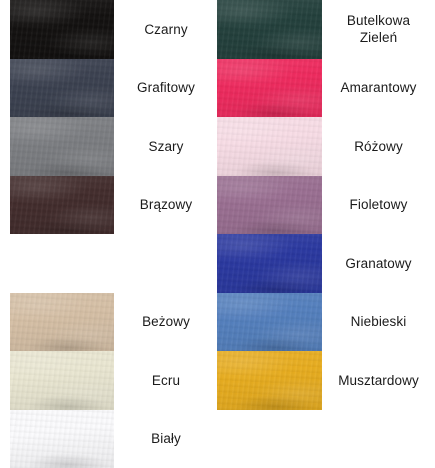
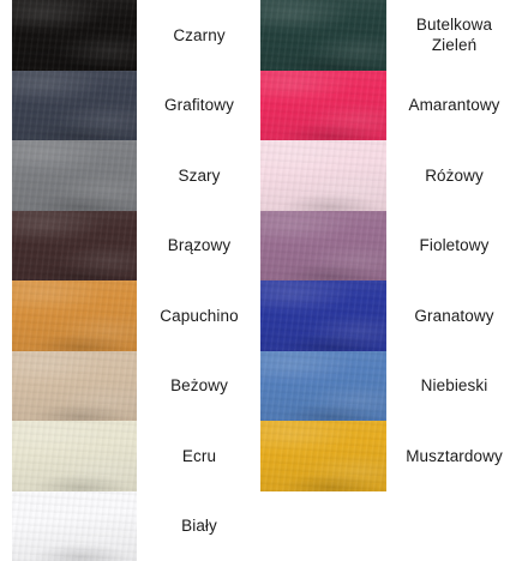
  Czarny
  Grafitowy
  Szary
  Brązowy
+ Capuchino
  Beżowy
  Ecru
  Biały
  Butelkowa
  Zieleń
  Amarantowy
  Różowy
  Fioletowy
  Granatowy
  Niebieski
  Musztardowy
